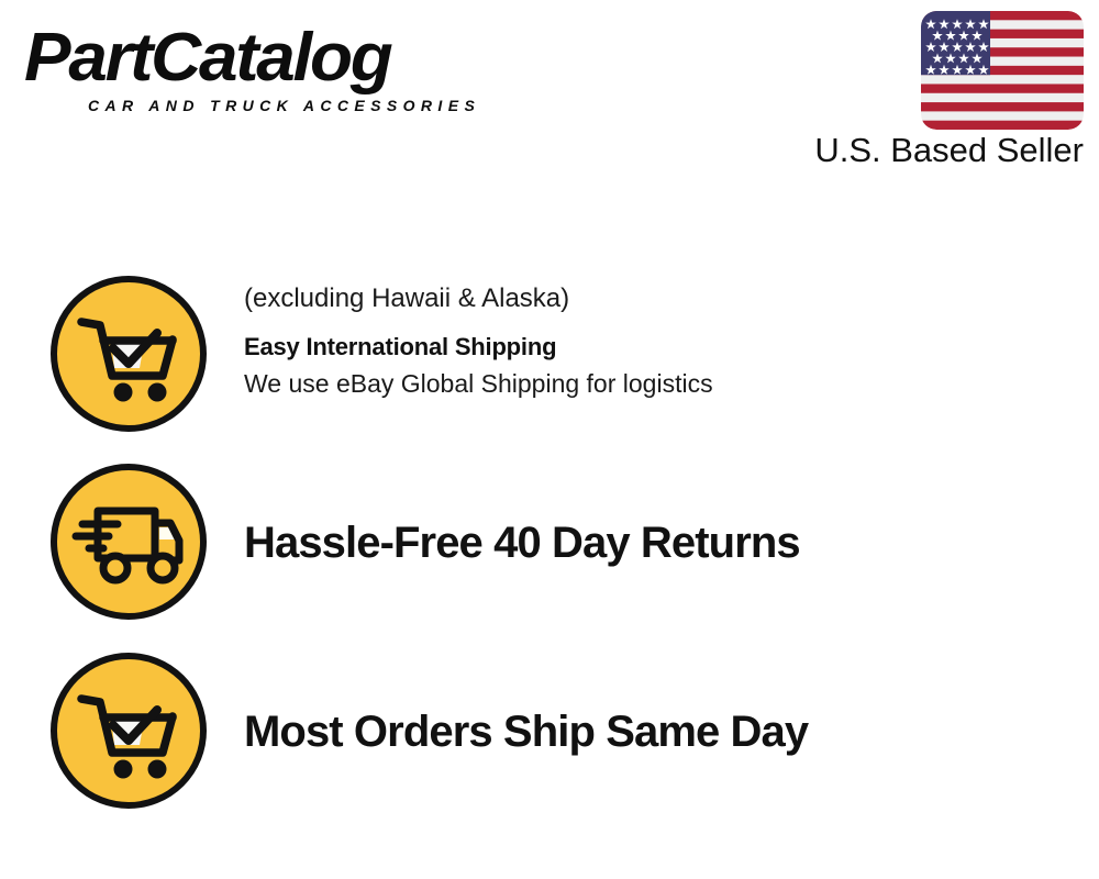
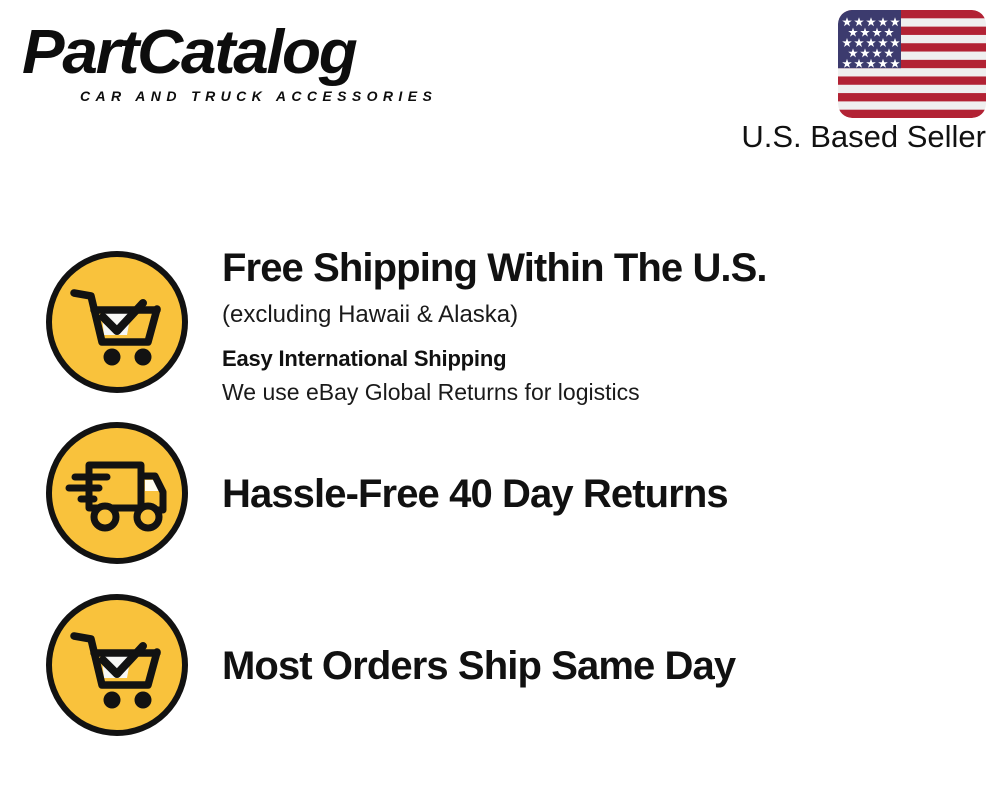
  PartCatalog
  CAR AND TRUCK ACCESSORIES
  U.S. Based Seller
+ Free Shipping Within The U.S.
  (excluding Hawaii & Alaska)
  Easy International Shipping
- We use eBay Global Shipping for logistics
+ We use eBay Global Returns for logistics
  Hassle-Free 40 Day Returns
  Most Orders Ship Same Day
